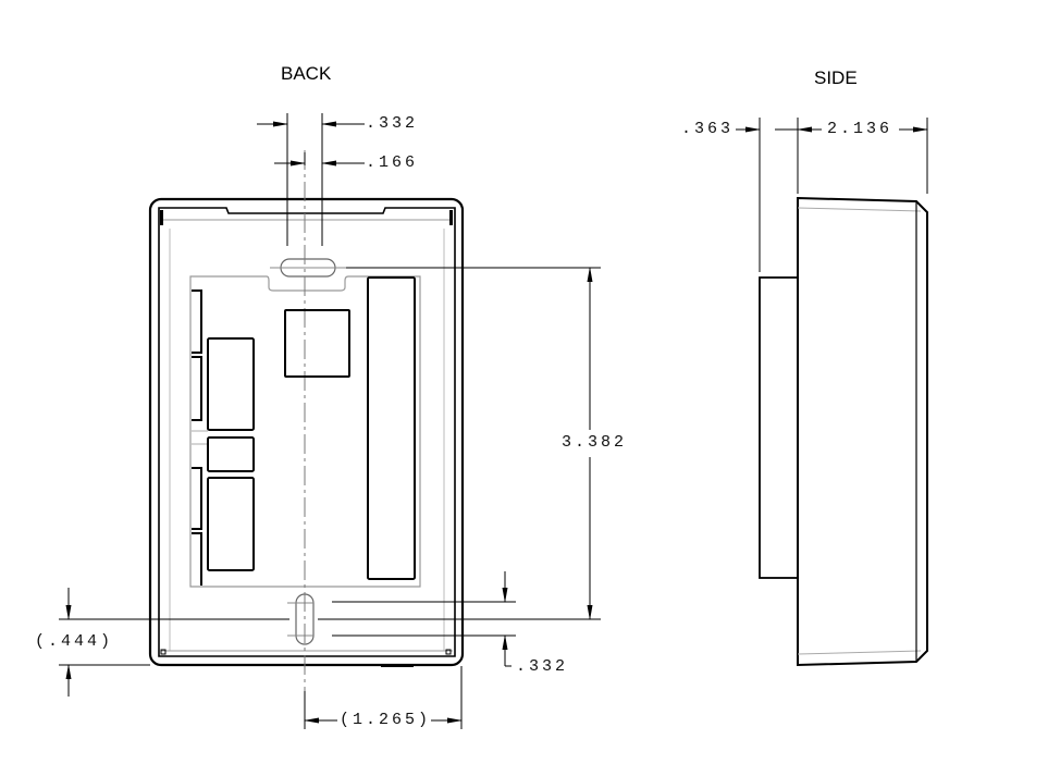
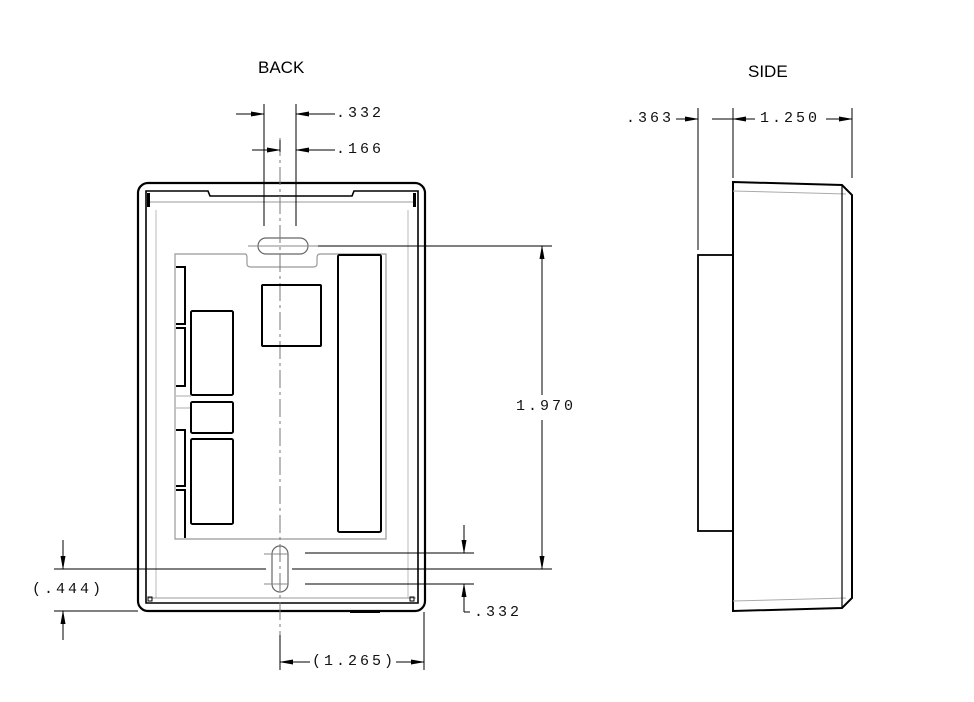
  BACK
  SIDE
  .332
  .166
- 3.382
+ 1.970
  .332
  (.444)
  (1.265)
  .363
- 2.136
+ 1.250
